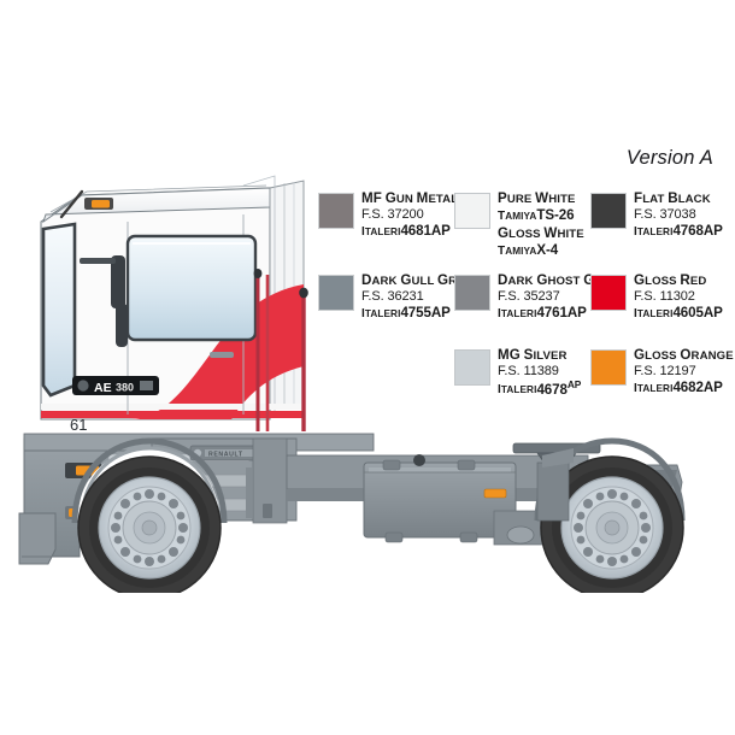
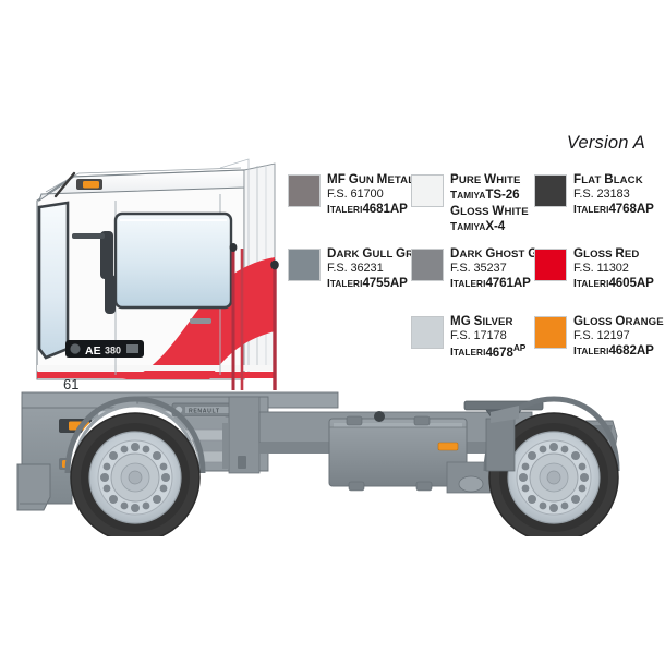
  Version A
  MF GUN META
- F.S. 37200
+ F.S. 61700
  ITALERI4681AP
  PURE WHITE
  TAMIYATS-26
  GLOSS WHITE
  TAMIYAX-4
  FLAT BLACK
- F.S. 37038
+ F.S. 23183
  ITALERI4768AP
  DARK GULL GR
  F.S. 36231
  ITALERI4755AP
  DARK GHOST G
  F.S. 35237
  ITALERI4761AP
  GLOSS RED
  F.S. 11302
  ITALERI4605AP
  MG SILVER
- F.S. 11389
+ F.S. 17178
  ITALERI4678AP
  GLOSS ORANGE
  F.S. 12197
  ITALERI4682AP
  AE
  380
  61
